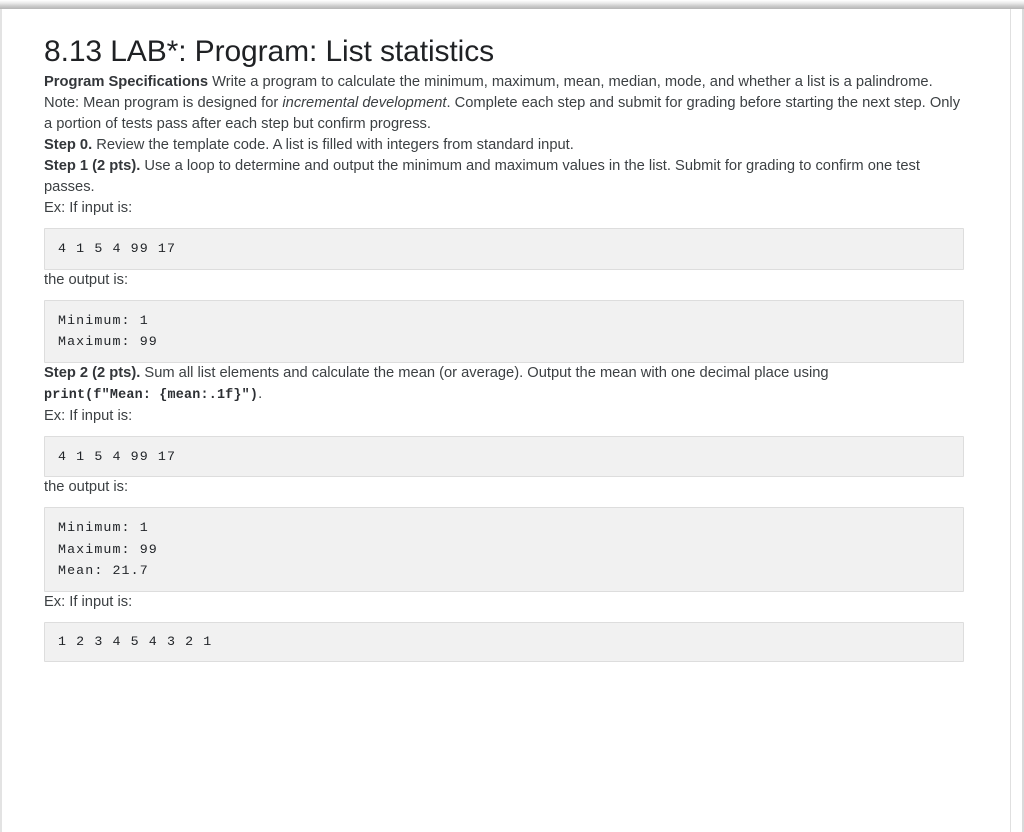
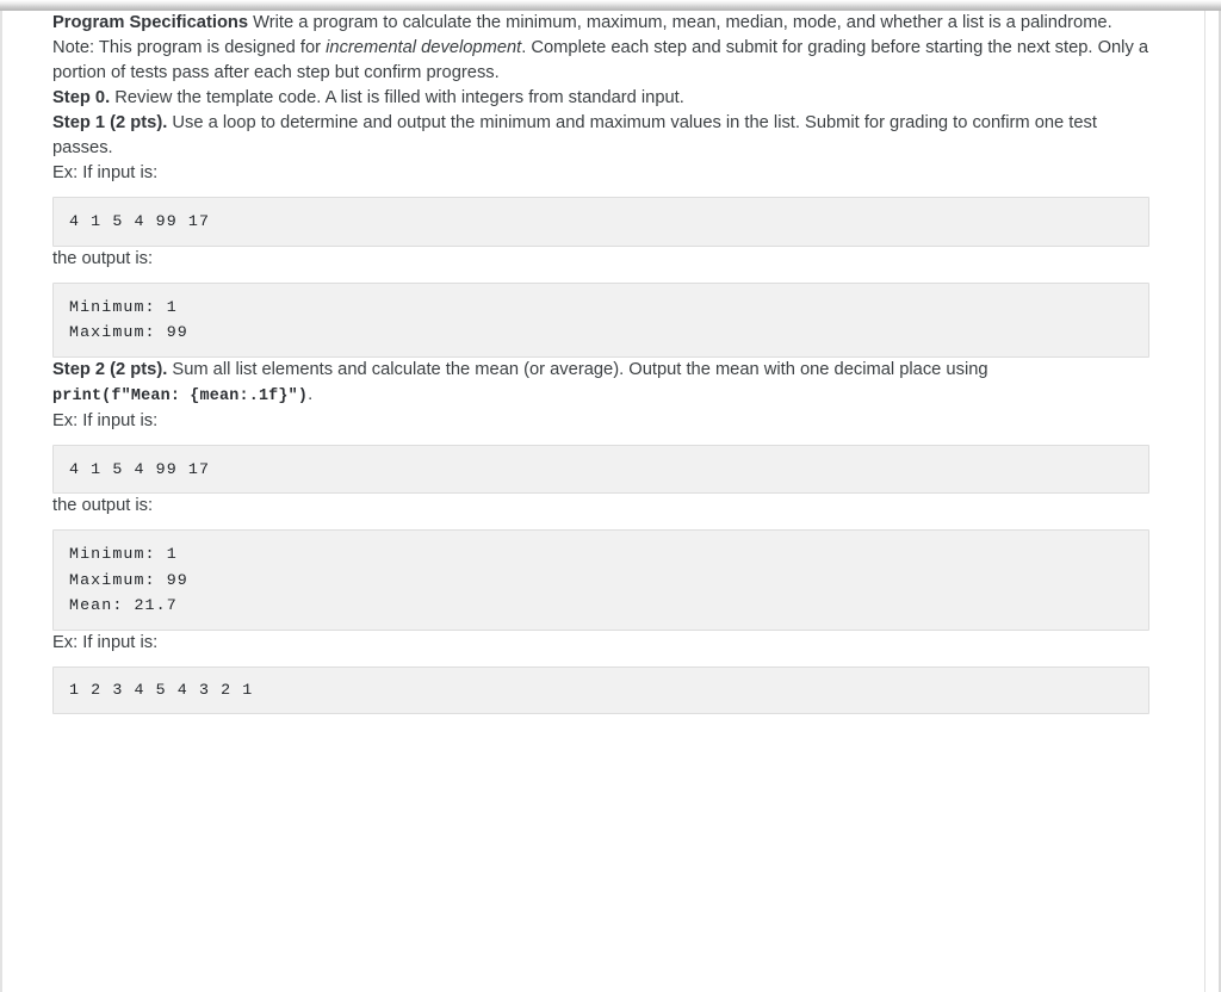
- 8.13 LAB*: Program: List statistics
  Program Specifications Write a program to calculate the minimum, maximum, mean, median, mode, and whether a list is a palindrome.
- Note: Mean program is designed for incremental development. Complete each step and submit for grading before starting the next step. Only a portion of tests pass after each step but confirm progress.
+ Note: This program is designed for incremental development. Complete each step and submit for grading before starting the next step. Only a portion of tests pass after each step but confirm progress.
  Step 0. Review the template code. A list is filled with integers from standard input.
  Step 1 (2 pts). Use a loop to determine and output the minimum and maximum values in the list. Submit for grading to confirm one test passes.
  Ex: If input is:
  4 1 5 4 99 17
  the output is:
  Minimum: 1
  Maximum: 99
  Step 2 (2 pts). Sum all list elements and calculate the mean (or average). Output the mean with one decimal place using print(f"Mean: {mean:.1f}").
  Ex: If input is:
  4 1 5 4 99 17
  the output is:
  Minimum: 1
  Maximum: 99
  Mean: 21.7
  Ex: If input is:
  1 2 3 4 5 4 3 2 1
